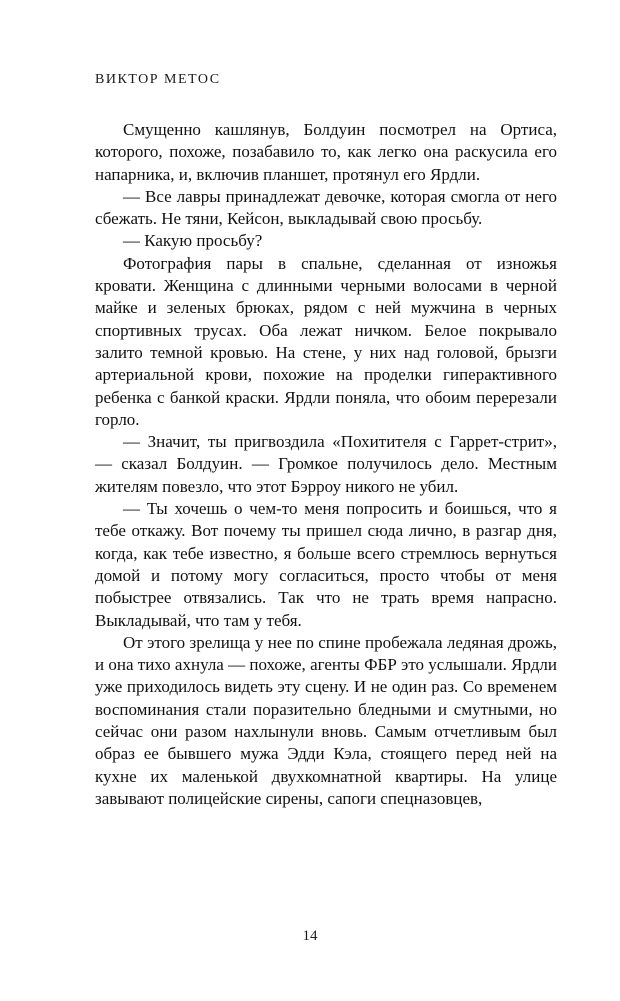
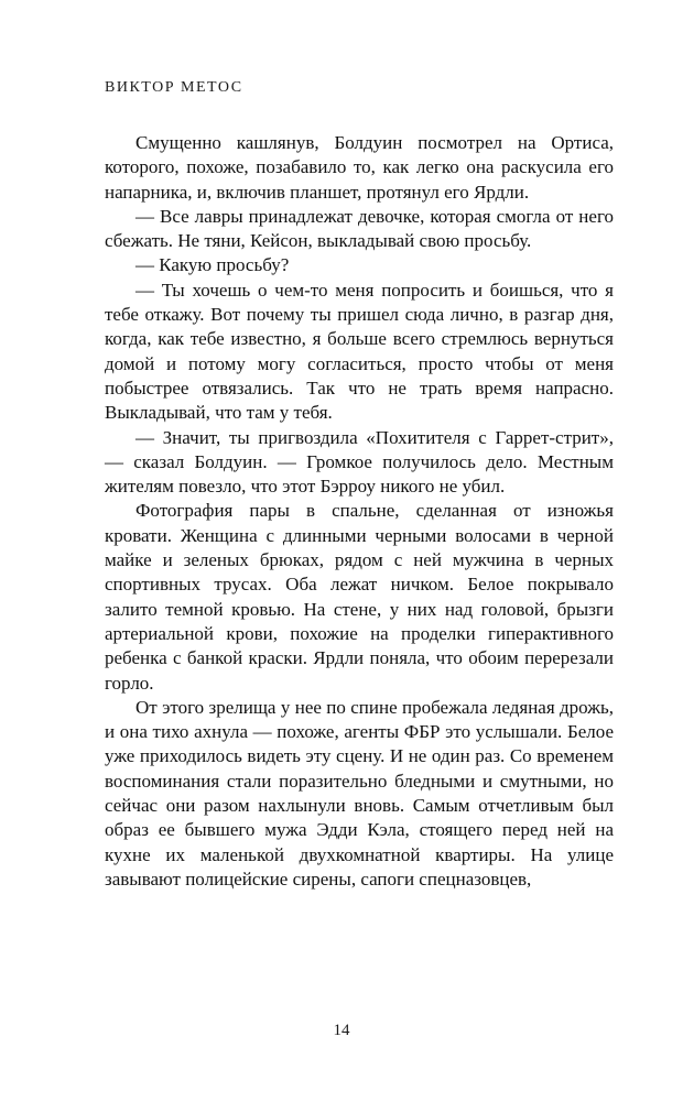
  ВИКТОР МЕТОС
  Смущенно кашлянув, Болдуин посмотрел на Ортиса, которого, похоже, позабавило то, как легко она раскусила его напарника, и, включив планшет, протянул его Ярдли.
  — Все лавры принадлежат девочке, которая смогла от него сбежать. Не тяни, Кейсон, выкладывай свою просьбу.
  — Какую просьбу?
- Фотография пары в спальне, сделанная от изножья кровати. Женщина с длинными черными волосами в черной майке и зеленых брюках, рядом с ней мужчина в черных спортивных трусах. Оба лежат ничком. Белое покрывало залито темной кровью. На стене, у них над головой, брызги артериальной крови, похожие на проделки гиперактивного ребенка с банкой краски. Ярдли поняла, что обоим перерезали горло.
+ — Ты хочешь о чем-то меня попросить и боишься, что я тебе откажу. Вот почему ты пришел сюда лично, в разгар дня, когда, как тебе известно, я больше всего стремлюсь вернуться домой и потому могу согласиться, просто чтобы от меня побыстрее отвязались. Так что не трать время напрасно. Выкладывай, что там у тебя.
  — Значит, ты пригвоздила «Похитителя с Гаррет-стрит», — сказал Болдуин. — Громкое получилось дело. Местным жителям повезло, что этот Бэрроу никого не убил.
- — Ты хочешь о чем-то меня попросить и боишься, что я тебе откажу. Вот почему ты пришел сюда лично, в разгар дня, когда, как тебе известно, я больше всего стремлюсь вернуться домой и потому могу согласиться, просто чтобы от меня побыстрее отвязались. Так что не трать время напрасно. Выкладывай, что там у тебя.
+ Фотография пары в спальне, сделанная от изножья кровати. Женщина с длинными черными волосами в черной майке и зеленых брюках, рядом с ней мужчина в черных спортивных трусах. Оба лежат ничком. Белое покрывало залито темной кровью. На стене, у них над головой, брызги артериальной крови, похожие на проделки гиперактивного ребенка с банкой краски. Ярдли поняла, что обоим перерезали горло.
- От этого зрелища у нее по спине пробежала ледяная дрожь, и она тихо ахнула — похоже, агенты ФБР это услышали. Ярдли уже приходилось видеть эту сцену. И не один раз. Со временем воспоминания стали поразительно бледными и смутными, но сейчас они разом нахлынули вновь. Самым отчетливым был образ ее бывшего мужа Эдди Кэла, стоящего перед ней на кухне их маленькой двухкомнатной квартиры. На улице завывают полицейские сирены, сапоги спецназовцев,
+ От этого зрелища у нее по спине пробежала ледяная дрожь, и она тихо ахнула — похоже, агенты ФБР это услышали. Белое уже приходилось видеть эту сцену. И не один раз. Со временем воспоминания стали поразительно бледными и смутными, но сейчас они разом нахлынули вновь. Самым отчетливым был образ ее бывшего мужа Эдди Кэла, стоящего перед ней на кухне их маленькой двухкомнатной квартиры. На улице завывают полицейские сирены, сапоги спецназовцев,
  14
